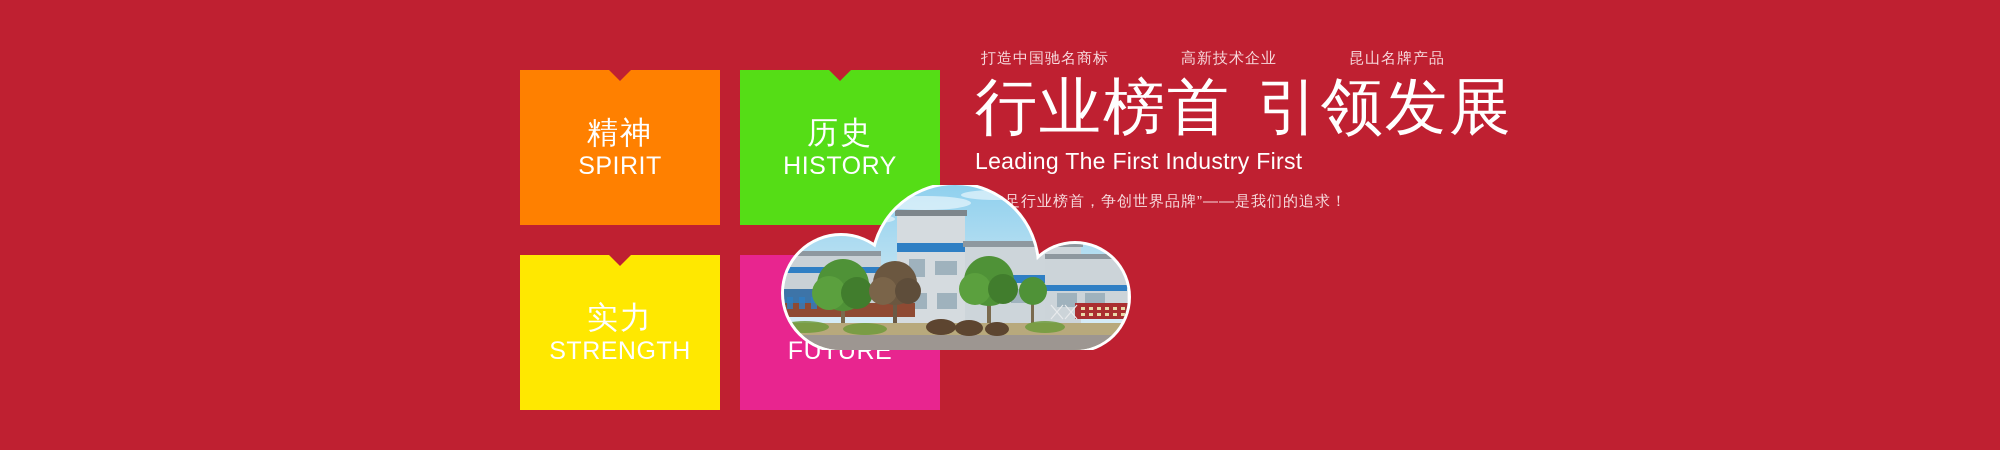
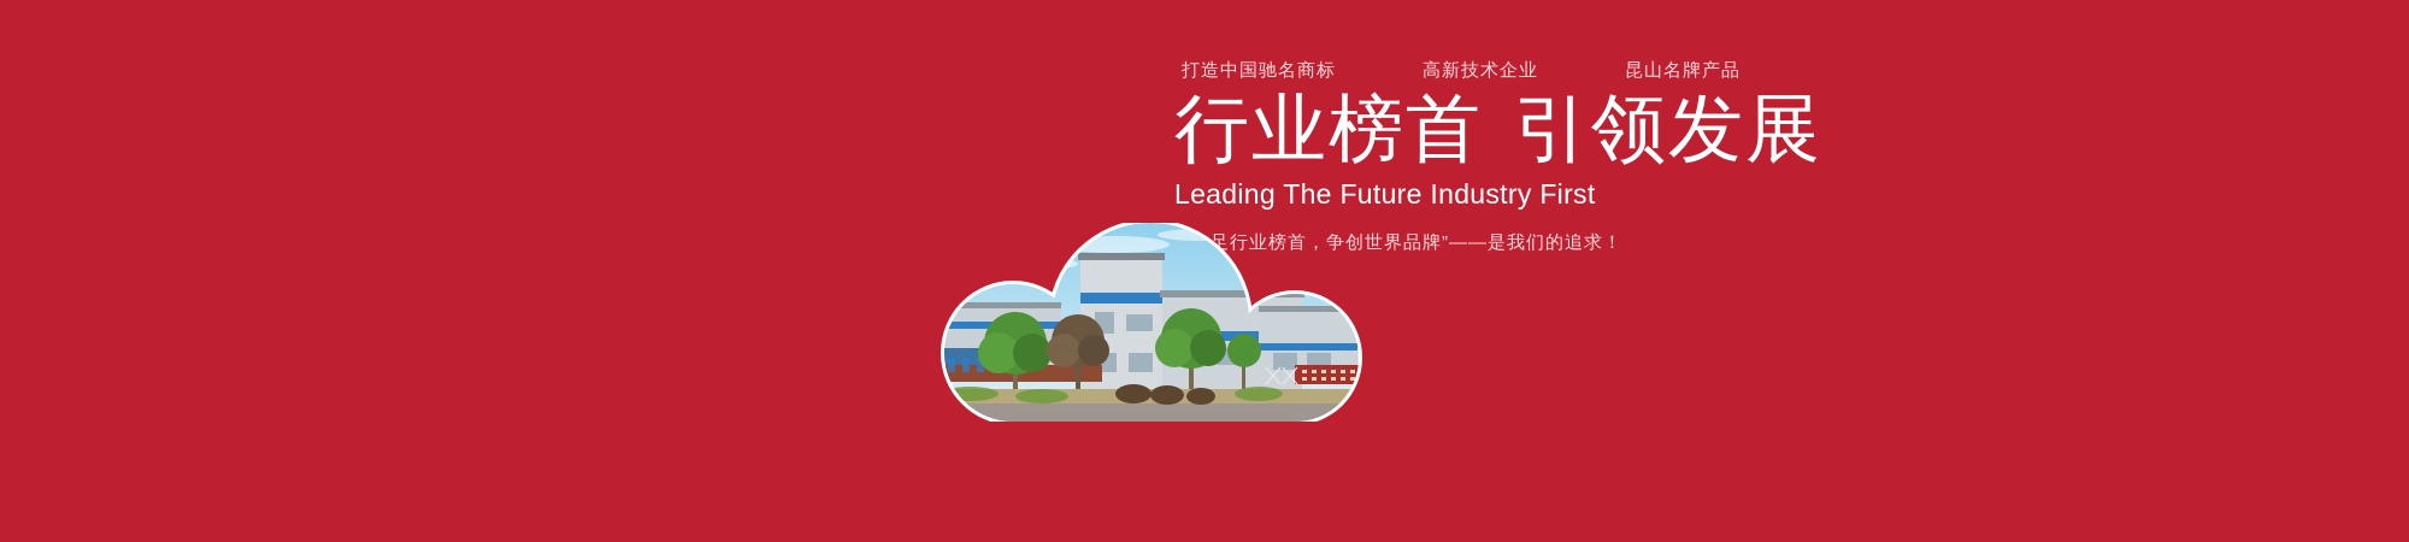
- 精神
- SPIRIT
- 历史
- HISTORY
- 实力
- STRENGTH
- FUTURE
  打造中国驰名商标
  高新技术企业
  昆山名牌产品
  行业榜首 引领发展
- Leading The First Industry First
+ Leading The Future Industry First
  足行业榜首，争创世界品牌”——是我们的追求！
